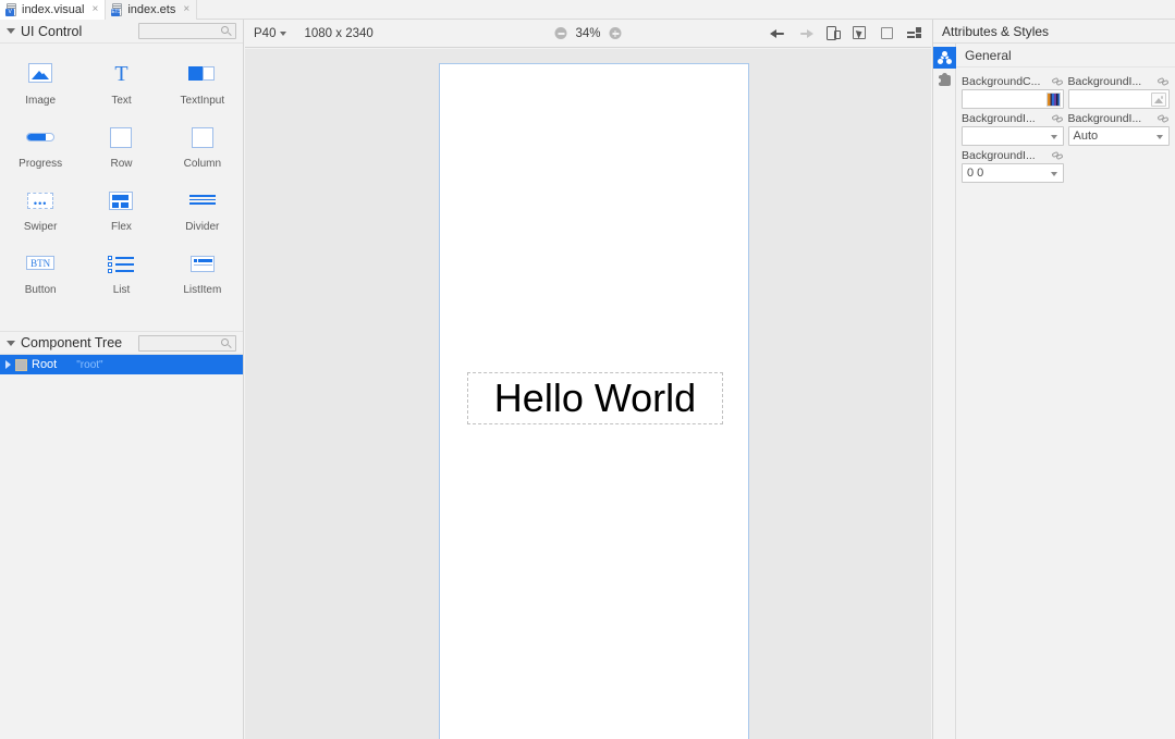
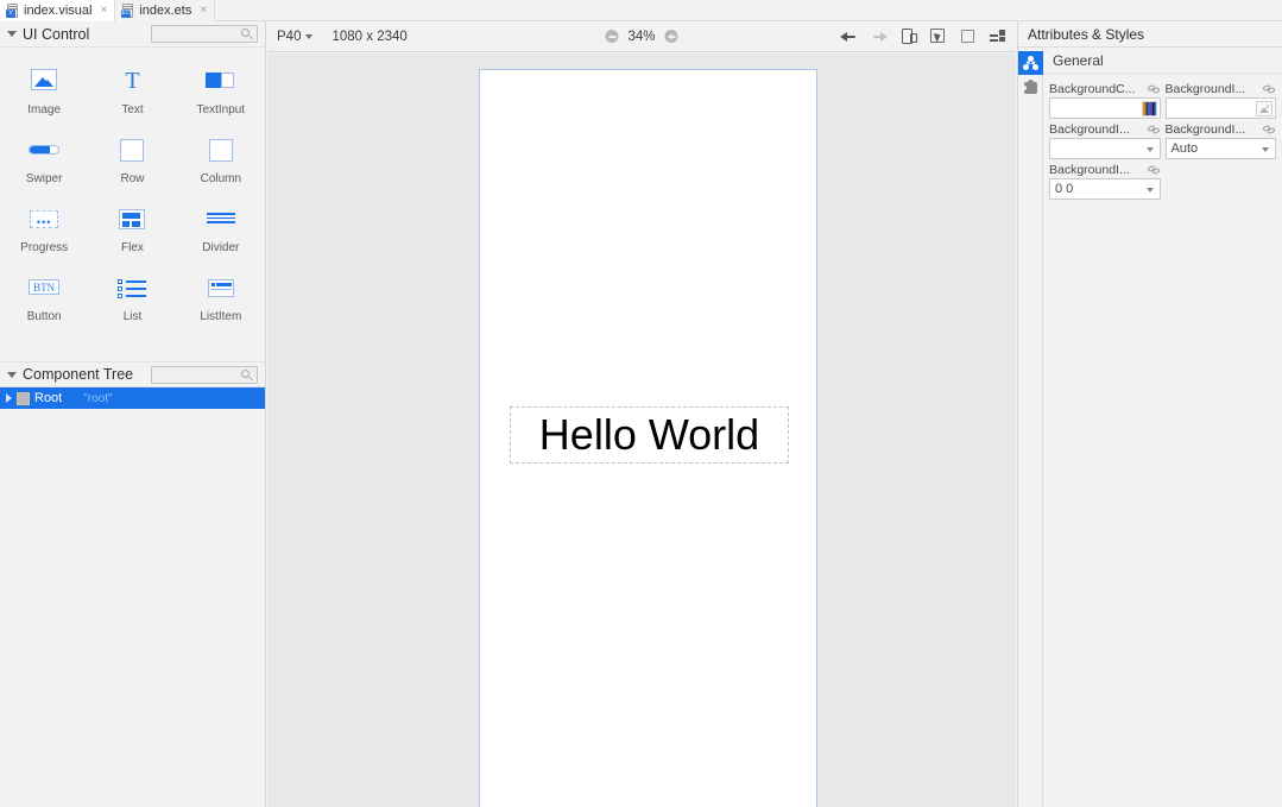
  index.visual
  ×
  index.ets
  ×
  UI Control
  Image
  T
  Text
  TextInput
- Progress
+ Swiper
  Row
  Column
- Swiper
+ Progress
  Flex
  Divider
  BTN
  Button
  List
  ListItem
  Component Tree
  Root
  "root"
  P40
  1080 x 2340
  34%
  Hello World
  Attributes & Styles
  General
  BackgroundC...
  BackgroundI...
  BackgroundI...
  BackgroundI...
  Auto
  BackgroundI...
  0 0
